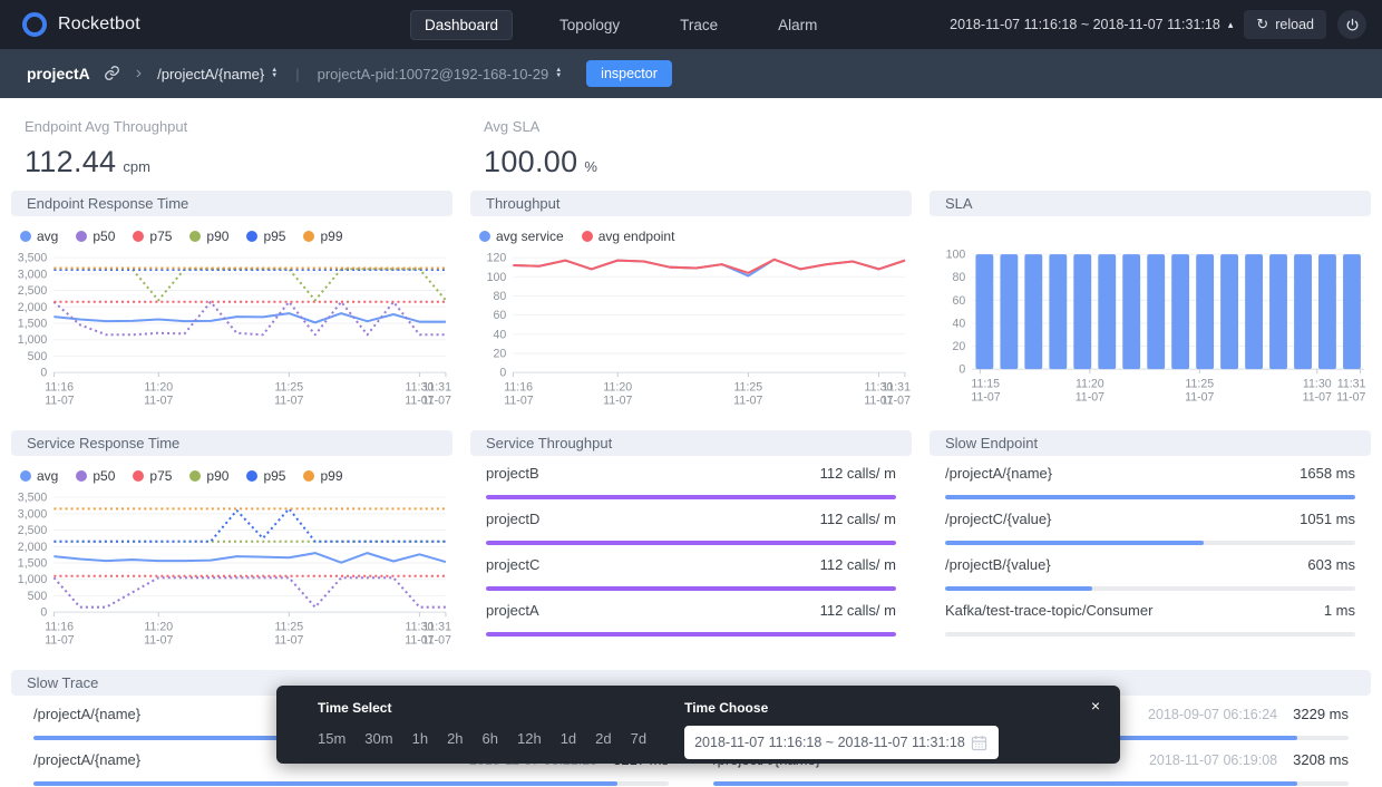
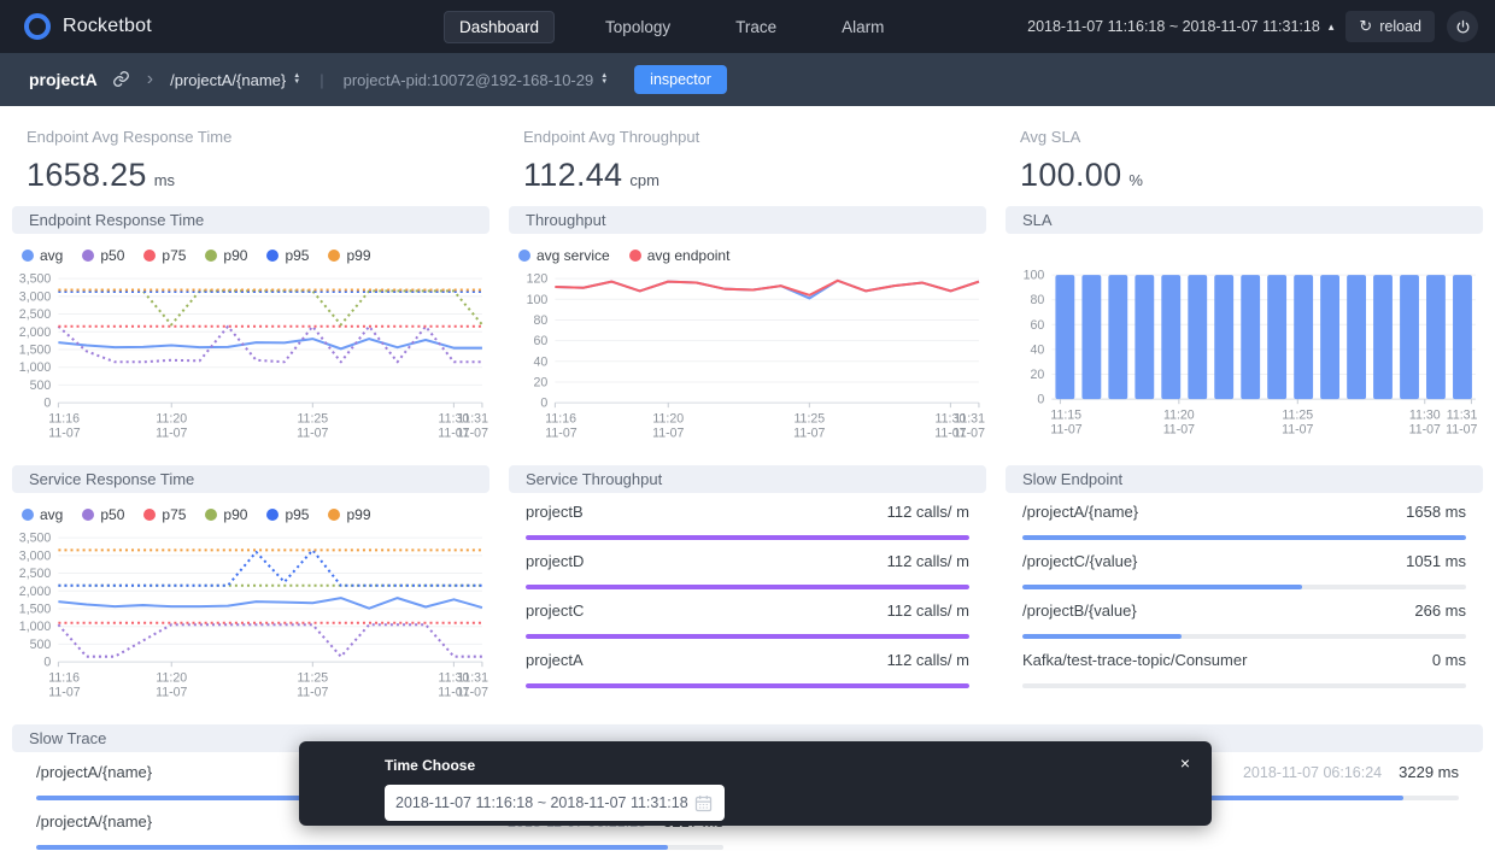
  Rocketbot
  Dashboard
  Topology
  Trace
  Alarm
  2018-11-07 11:16:18 ~ 2018-11-07 11:31:18
  ▴
  ↻
  reload
  projectA
  ›
  /projectA/{name}
  |
  projectA-pid:10072@192-168-10-29
  inspector
+ Endpoint Avg Response Time
+ 1658.25 ms
  Endpoint Avg Throughput
  112.44 cpm
  Avg SLA
  100.00 %
  Endpoint Response Time
  avg
  p50
  p75
  p90
  p95
  p99
  0
  500
  1,000
  1,500
  2,000
  2,500
  3,000
  3,500
  11:16
  11-07
  11:20
  11-07
  11:25
  11-07
  11:30
  11-07
  11:31
  11-07
  Throughput
  avg service
  avg endpoint
  0
  20
  40
  60
  80
  100
  120
  11:16
  11-07
  11:20
  11-07
  11:25
  11-07
  11:30
  11-07
  11:31
  11-07
  SLA
  0
  20
  40
  60
  80
  100
  11:15
  11-07
  11:20
  11-07
  11:25
  11-07
  11:30
  11-07
  11:31
  11-07
  Service Response Time
  avg
  p50
  p75
  p90
  p95
  p99
  0
  500
  1,000
  1,500
  2,000
  2,500
  3,000
  3,500
  11:16
  11-07
  11:20
  11-07
  11:25
  11-07
  11:30
  11-07
  11:31
  11-07
  Service Throughput
  projectB
  112 calls/ m
  projectD
  112 calls/ m
  projectC
  112 calls/ m
  projectA
  112 calls/ m
  Slow Endpoint
  /projectA/{name}
  1658 ms
  /projectC/{value}
  1051 ms
  /projectB/{value}
- 603 ms
+ 266 ms
  Kafka/test-trace-topic/Consumer
- 1 ms
+ 0 ms
  Slow Trace
  /projectA/{name}
- 2018-09-07 06:16:24
+ 2018-11-07 06:16:24
  3229 ms
  /projectA/{name}
- 2018-11-07 06:19:08
- 3208 ms
- Time Select
- 15m
- 30m
- 1h
- 2h
- 6h
- 12h
- 1d
- 2d
- 7d
  Time Choose
  2018-11-07 11:16:18 ~ 2018-11-07 11:31:18
  ×
